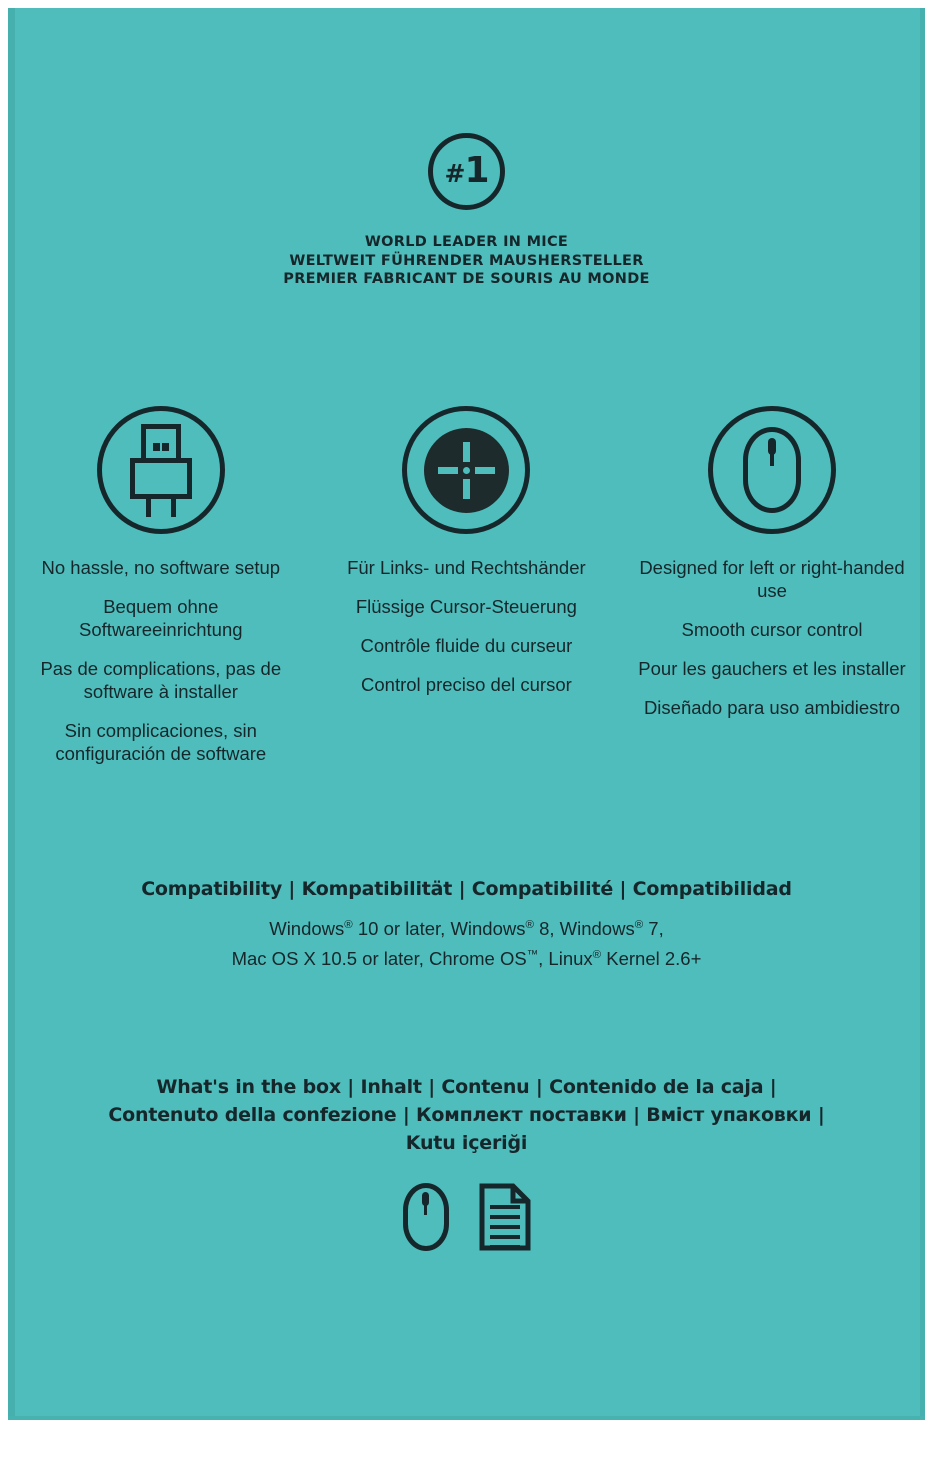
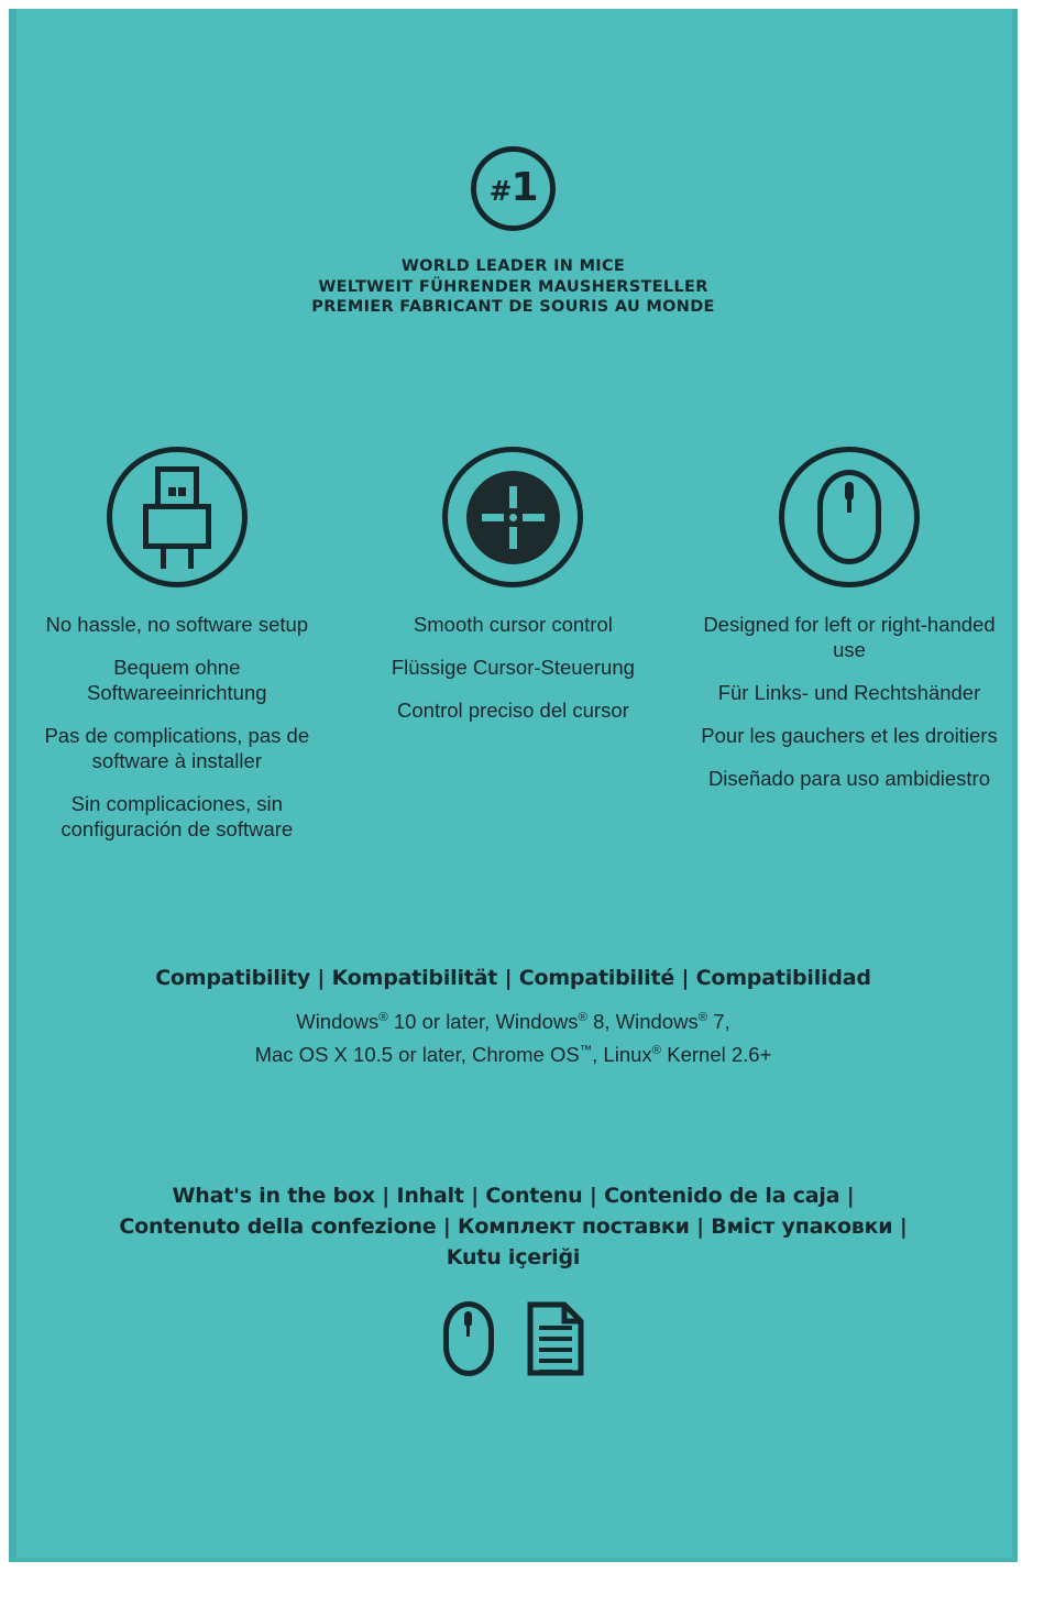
  #1
  WORLD LEADER IN MICE
  WELTWEIT FÜHRENDER MAUSHERSTELLER
  PREMIER FABRICANT DE SOURIS AU MONDE
  No hassle, no software setup
  Bequem ohne Softwareeinrichtung
  Pas de complications, pas de software à installer
  Sin complicaciones, sin configuración de software
- Für Links- und Rechtshänder
+ Smooth cursor control
  Flüssige Cursor-Steuerung
- Contrôle fluide du curseur
  Control preciso del cursor
  Designed for left or right-handed use
- Smooth cursor control
+ Für Links- und Rechtshänder
- Pour les gauchers et les installer
+ Pour les gauchers et les droitiers
  Diseñado para uso ambidiestro
  Compatibility | Kompatibilität | Compatibilité | Compatibilidad
  Windows® 10 or later, Windows® 8, Windows® 7,
  Mac OS X 10.5 or later, Chrome OS™, Linux® Kernel 2.6+
  What's in the box | Inhalt | Contenu | Contenido de la caja | Contenuto della confezione | Комплект поставки | Вміст упаковки | Kutu içeriği
